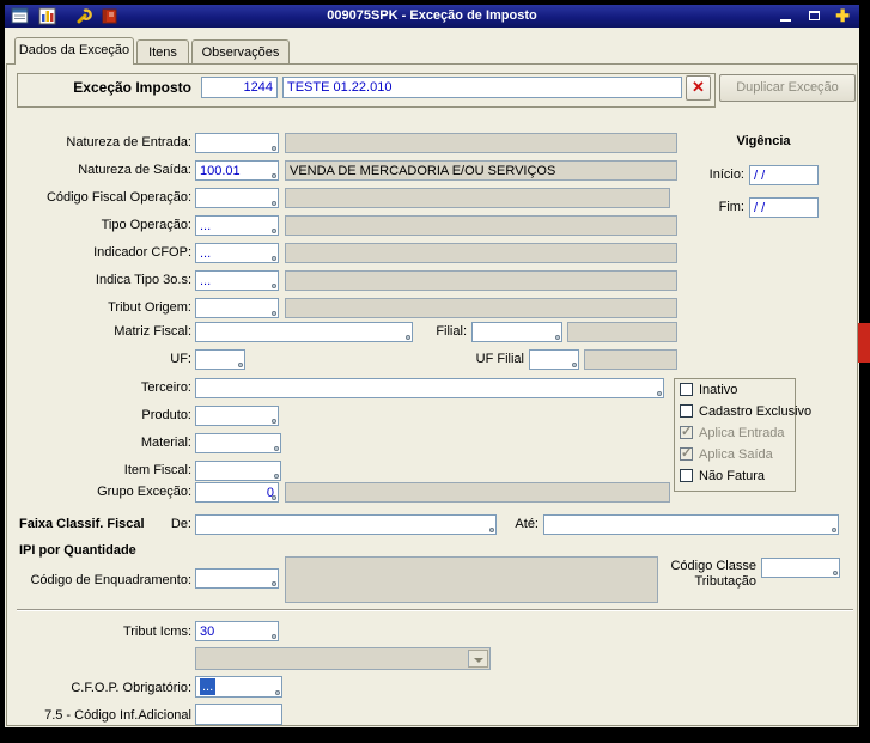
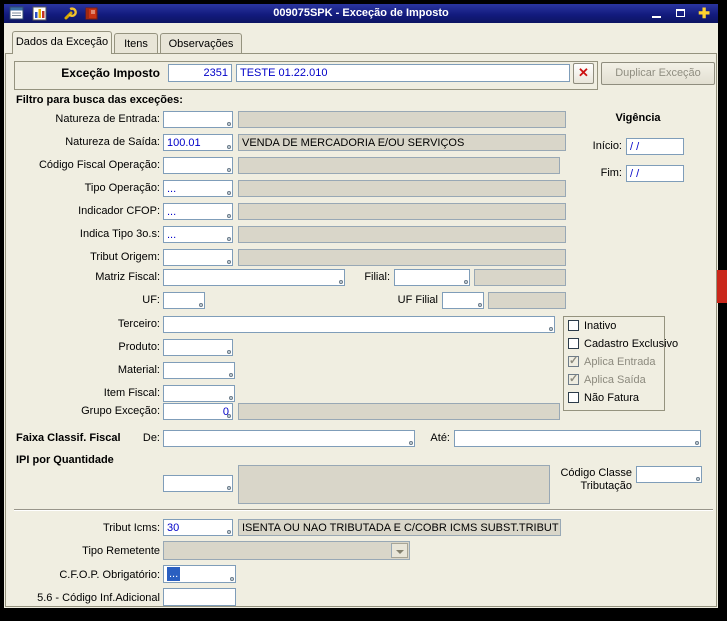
  009075SPK - Exceção de Imposto
  ✚
  Dados da Exceção
  Itens
  Observações
  Exceção Imposto
- 1244
+ 2351
  TESTE 01.22.010
  ✕
  Duplicar Exceção
+ Filtro para busca das exceções:
  Natureza de Entrada:
  Natureza de Saída:
  100.01
  VENDA DE MERCADORIA E/OU SERVIÇOS
  Código Fiscal Operação:
  Tipo Operação:
  ...
  Indicador CFOP:
  ...
  Indica Tipo 3o.s:
  ...
  Tribut Origem:
  Vigência
  Início:
  / /
  Fim:
  / /
  Matriz Fiscal:
  Filial:
  UF:
  UF Filial
  Terceiro:
  Produto:
  Material:
  Item Fiscal:
  Grupo Exceção:
  0
  Inativo
  Cadastro Exclusivo
  ✓
  Aplica Entrada
  ✓
  Aplica Saída
  Não Fatura
  Faixa Classif. Fiscal
  De:
  Até:
  IPI por Quantidade
- Código de Enquadramento:
  Código Classe
  Tributação
  Tribut Icms:
  30
+ ISENTA OU NAO TRIBUTADA E C/COBR ICMS SUBST.TRIBUT
+ Tipo Remetente
  C.F.O.P. Obrigatório:
  ...
- 7.5 - Código Inf.Adicional
+ 5.6 - Código Inf.Adicional
